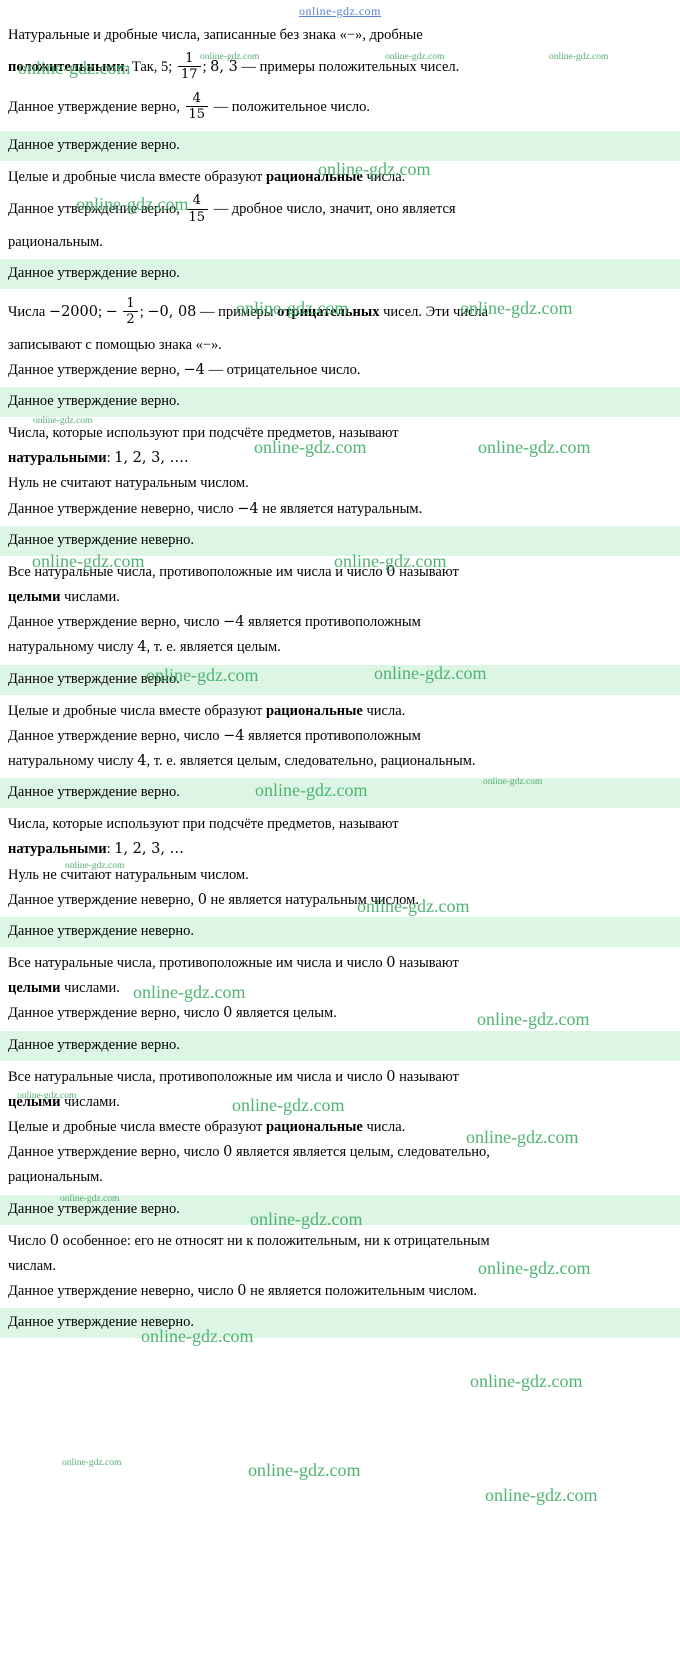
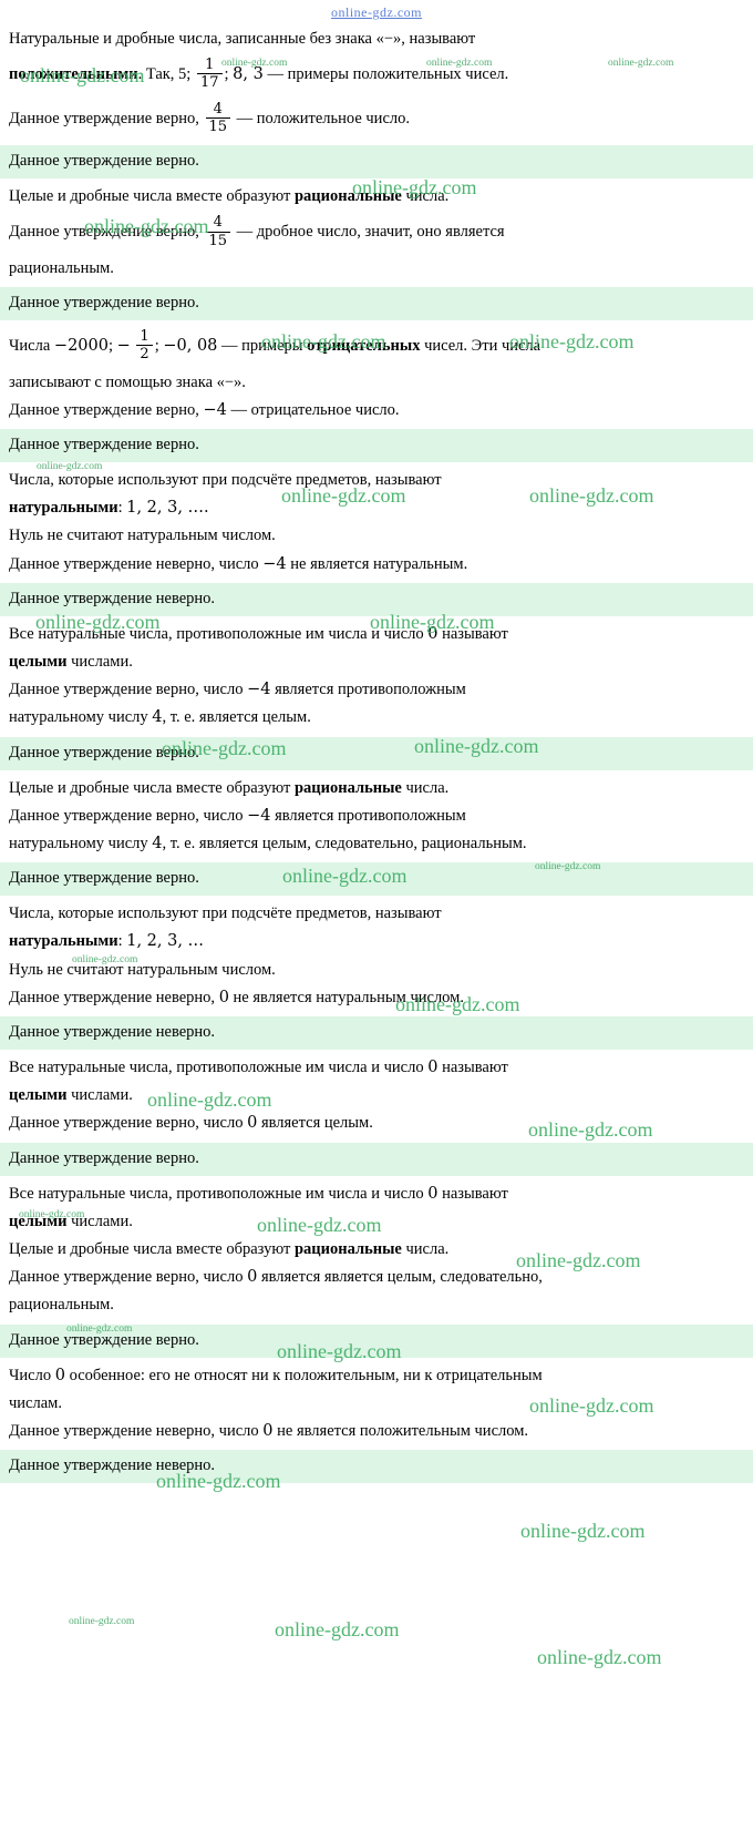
  online-gdz.com
- Натуральные и дробные числа, записанные без знака «−», дробные
+ Натуральные и дробные числа, записанные без знака «−», называют
  положительными. Так, 5;
  1
  17
  ; 8, 3 — примеры положительных чисел.
  Данное утверждение верно,
  4
  15
  — положительное число.
  Данное утверждение верно.
  Целые и дробные числа вместе образуют рациональные числа.
  Данное утверждение верно,
  4
  15
  — дробное число, значит, оно является
  рациональным.
  Данное утверждение верно.
  Числа −2000; −
  1
  2
  ; −0, 08 — примеры отрицательных чисел. Эти числа
  записывают с помощью знака «−».
  Данное утверждение верно, −4 — отрицательное число.
  Данное утверждение верно.
  Числа, которые используют при подсчёте предметов, называют
  натуральными: 1, 2, 3, ….
  Нуль не считают натуральным числом.
  Данное утверждение неверно, число −4 не является натуральным.
  Данное утверждение неверно.
  Все натуральные числа, противоположные им числа и число 0 называют
  целыми числами.
  Данное утверждение верно, число −4 является противоположным
  натуральному числу 4, т. е. является целым.
  Данное утверждение верно.
  Целые и дробные числа вместе образуют рациональные числа.
  Данное утверждение верно, число −4 является противоположным
  натуральному числу 4, т. е. является целым, следовательно, рациональным.
  Данное утверждение верно.
  Числа, которые используют при подсчёте предметов, называют
  натуральными: 1, 2, 3, …
  Нуль не считают натуральным числом.
  Данное утверждение неверно, 0 не является натуральным числом.
  Данное утверждение неверно.
  Все натуральные числа, противоположные им числа и число 0 называют
  целыми числами.
  Данное утверждение верно, число 0 является целым.
  Данное утверждение верно.
  Все натуральные числа, противоположные им числа и число 0 называют
  целыми числами.
  Целые и дробные числа вместе образуют рациональные числа.
  Данное утверждение верно, число 0 является является целым, следовательно,
  рациональным.
  Данное утверждение верно.
  Число 0 особенное: его не относят ни к положительным, ни к отрицательным
  числам.
  Данное утверждение неверно, число 0 не является положительным числом.
  Данное утверждение неверно.
  online-gdz.com
  online-gdz.com
  online-gdz.com
  online-gdz.com
  online-gdz.com
  online-gdz.com
  online-gdz.com
  online-gdz.com
  online-gdz.com
  online-gdz.com
  online-gdz.com
  online-gdz.com
  online-gdz.com
  online-gdz.com
  online-gdz.com
  online-gdz.com
  online-gdz.com
  online-gdz.com
  online-gdz.com
  online-gdz.com
  online-gdz.com
  online-gdz.com
  online-gdz.com
  online-gdz.com
  online-gdz.com
  online-gdz.com
  online-gdz.com
  online-gdz.com
  online-gdz.com
  online-gdz.com
  online-gdz.com
  online-gdz.com
